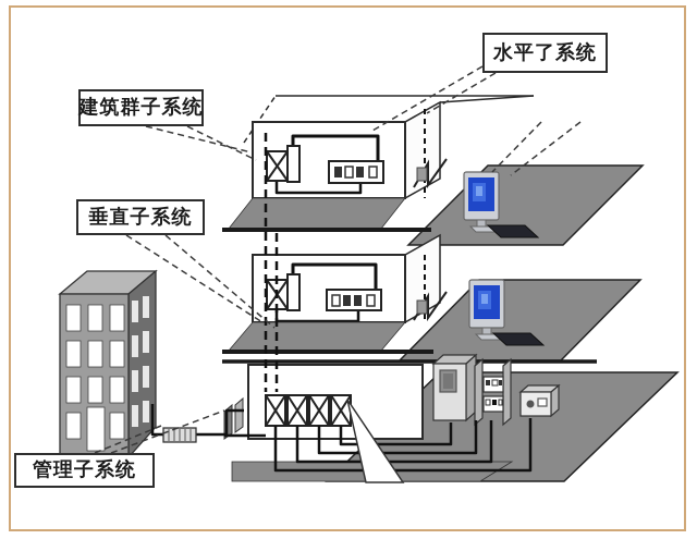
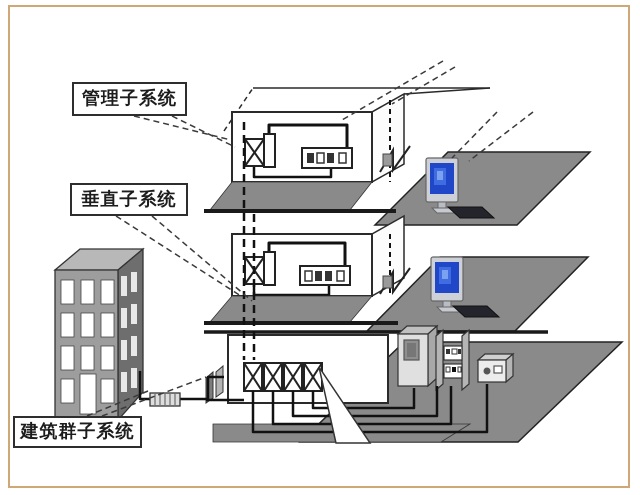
- 水平了系统
- 建筑群子系统
+ 管理子系统
  垂直子系统
- 管理子系统
+ 建筑群子系统
